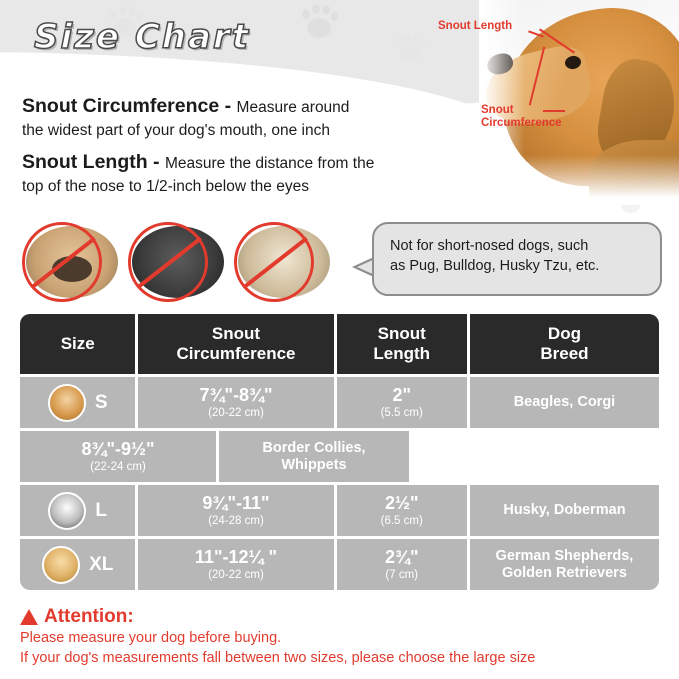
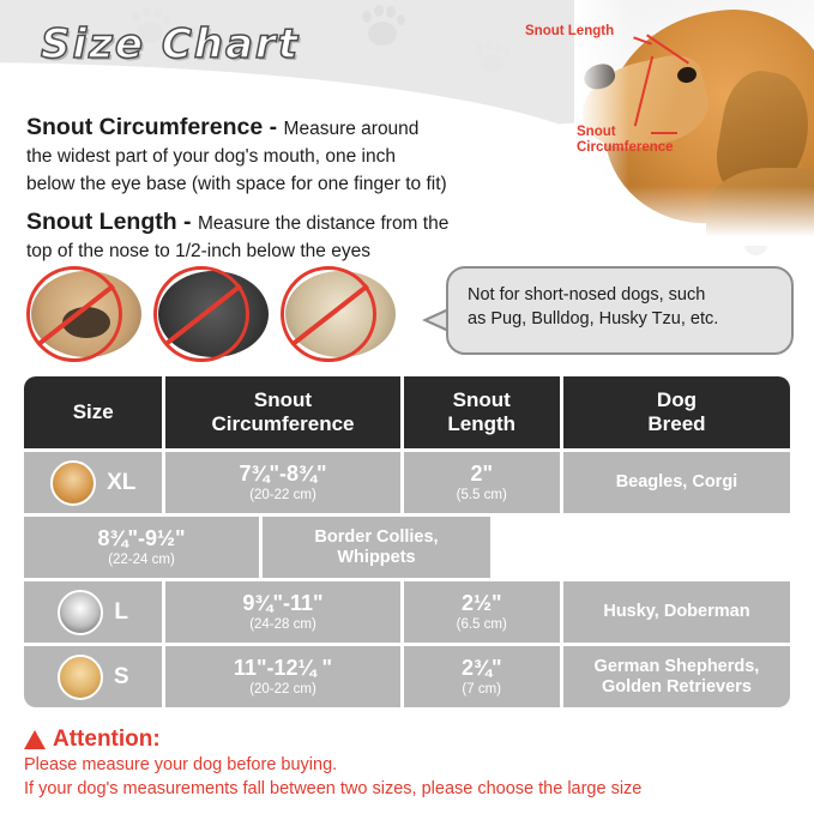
  Size Chart
  Snout Length
  Snout
  Circumference
  Snout Circumference - Measure around
  the widest part of your dog's mouth, one inch
+ below the eye base (with space for one finger to fit)
  Snout Length - Measure the distance from the
  top of the nose to 1/2-inch below the eyes
  Not for short-nosed dogs, such
  as Pug, Bulldog, Husky Tzu, etc.
  Size
  Snout
  Circumference
  Snout
  Length
  Dog
  Breed
- S
+ XL
  7¾"-8¾"
  (20-22 cm)
  2"
  (5.5 cm)
  Beagles, Corgi
  8¾"-9½"
  (22-24 cm)
  Border Collies,
  Whippets
  L
  9¾"-11"
  (24-28 cm)
  2½"
  (6.5 cm)
  Husky, Doberman
- XL
+ S
  11"-12¼ "
  (20-22 cm)
  2¾"
  (7 cm)
  German Shepherds,
  Golden Retrievers
  Attention:
  Please measure your dog before buying.
  If your dog's measurements fall between two sizes, please choose the large size
